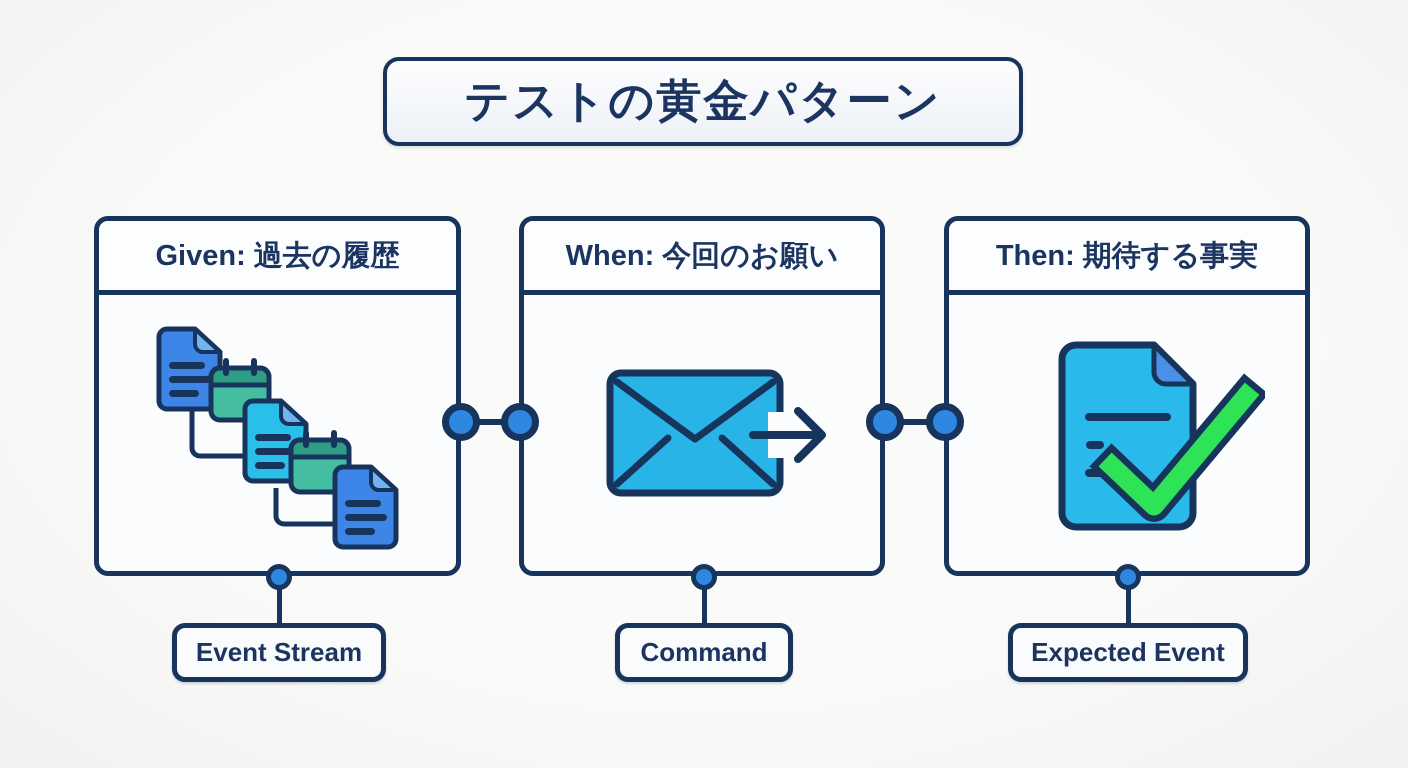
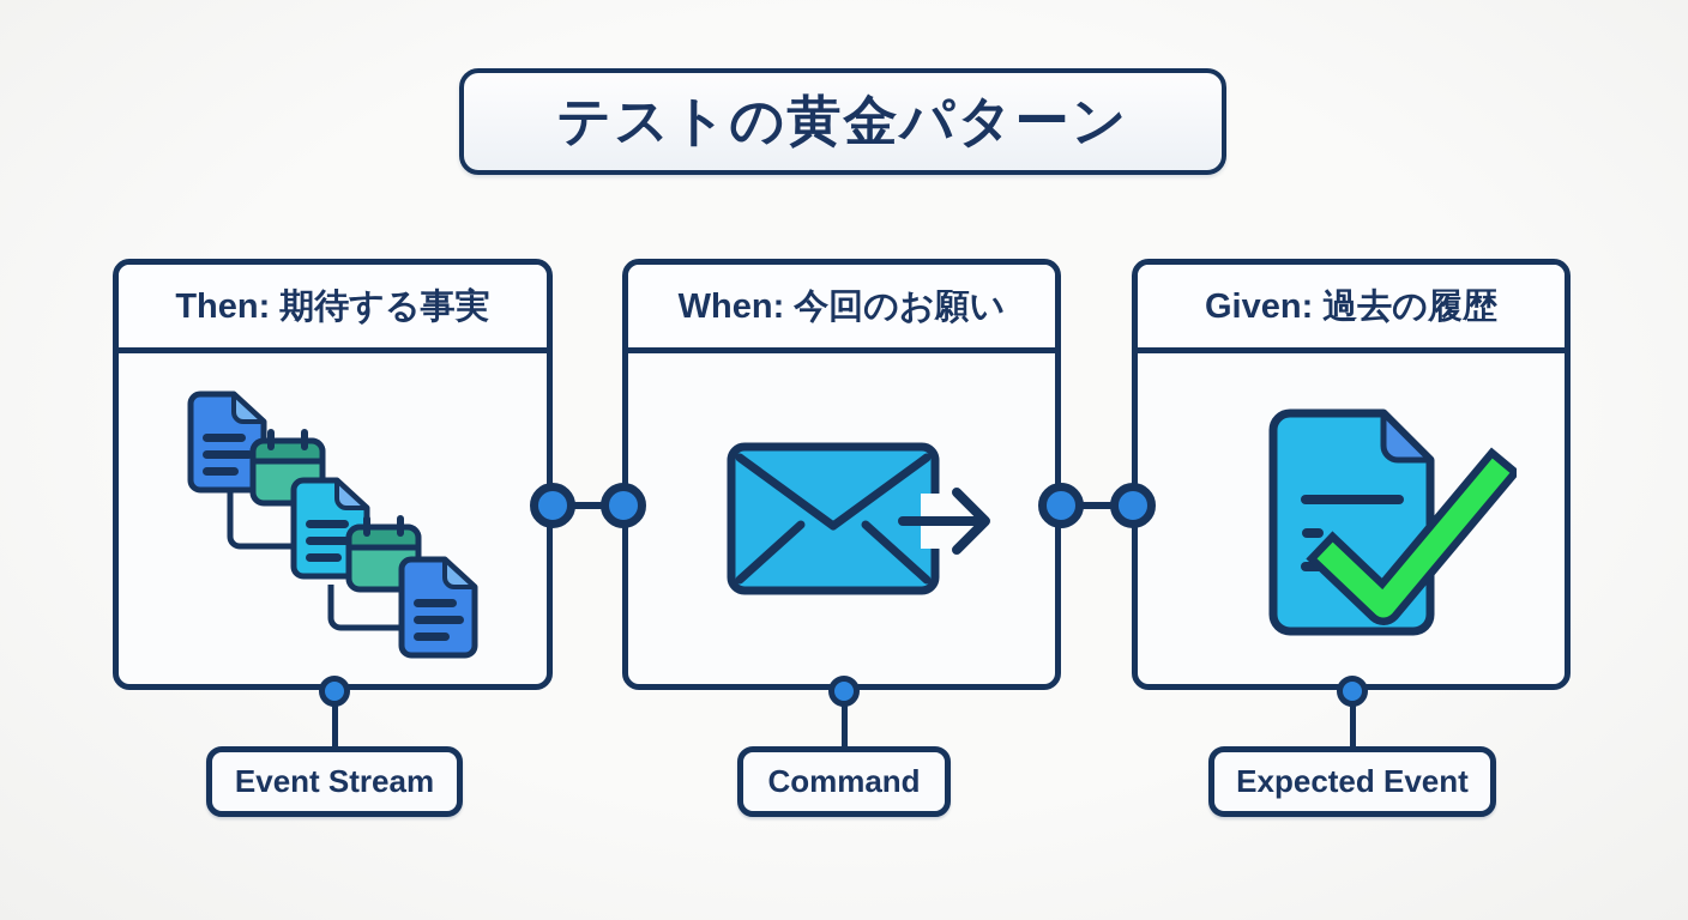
  テストの黄金パターン
- Given: 過去の履歴
+ Then: 期待する事実
  When: 今回のお願い
- Then: 期待する事実
+ Given: 過去の履歴
  Event Stream
  Command
  Expected Event
